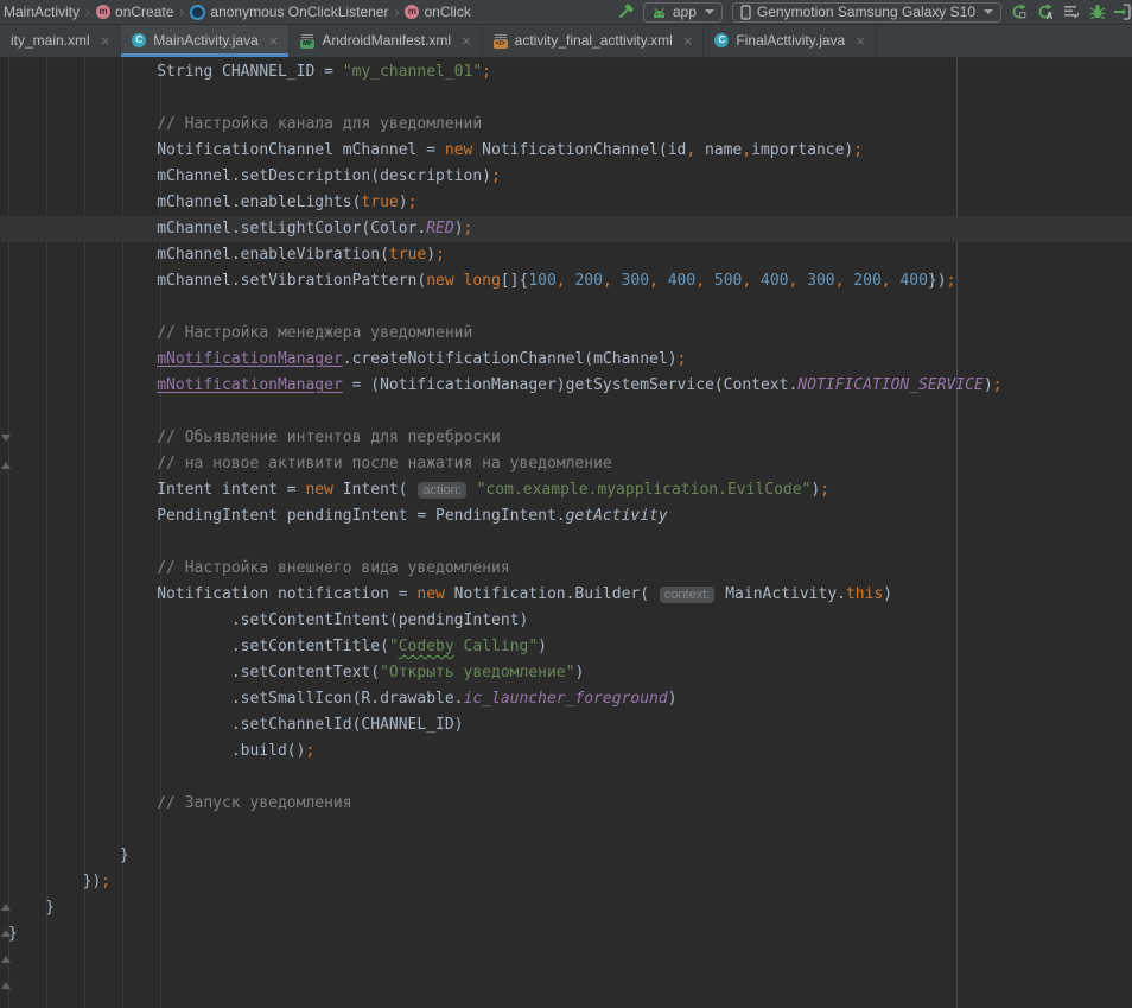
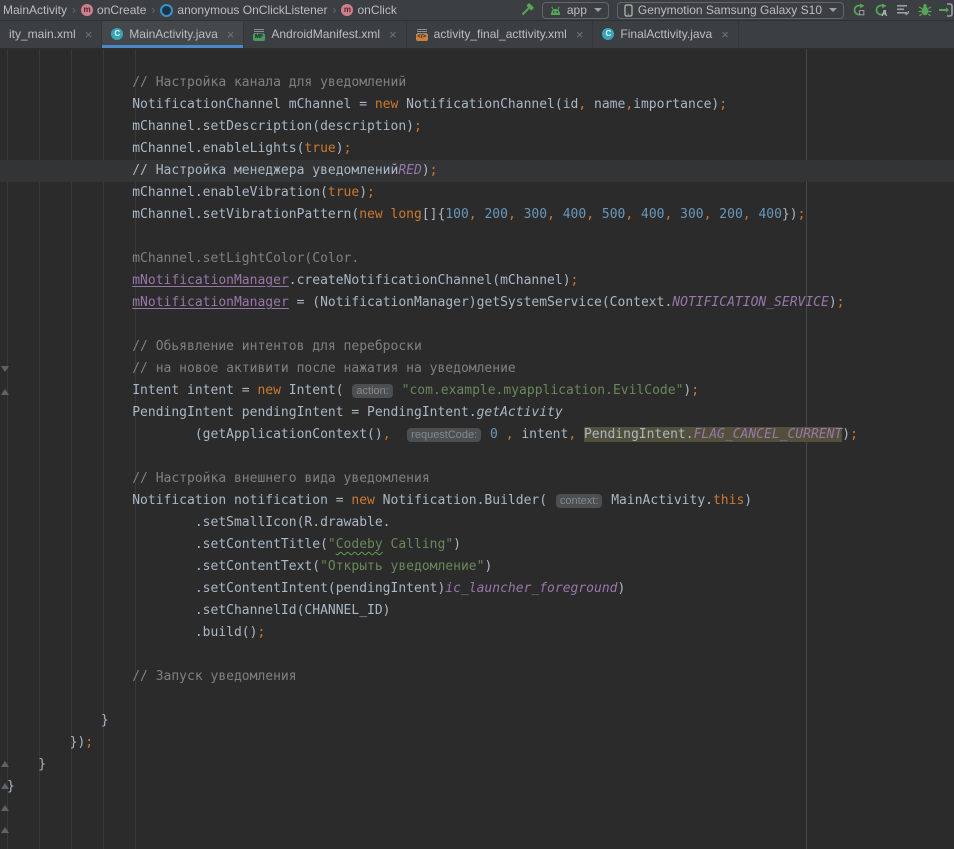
  MainActivity
  ›
  m
  onCreate
  ›
  anonymous OnClickListener
  ›
  m
  onClick
  app
  Genymotion Samsung Galaxy S10
  A
  ity_main.xml
  ×
  C
  MainActivity.java
  ×
  AndroidManifest.xml
  ×
  activity_final_acttivity.xml
  ×
  C
  FinalActtivity.java
  ×
- String CHANNEL_ID = "my_channel_01";
  // Настройка канала для уведомлений
  NotificationChannel mChannel = new NotificationChannel(id, name,importance);
  mChannel.setDescription(description);
  mChannel.enableLights(true);
- mChannel.setLightColor(Color.RED);
+ // Настройка менеджера уведомленийRED);
  mChannel.enableVibration(true);
  mChannel.setVibrationPattern(new long[]{100, 200, 300, 400, 500, 400, 300, 200, 400});
- // Настройка менеджера уведомлений
+ mChannel.setLightColor(Color.
  mNotificationManager.createNotificationChannel(mChannel);
  mNotificationManager = (NotificationManager)getSystemService(Context.NOTIFICATION_SERVICE);
  // Обьявление интентов для переброски
  // на новое активити после нажатия на уведомление
  Intent intent = new Intent( action: "com.example.myapplication.EvilCode");
  PendingIntent pendingIntent = PendingIntent.getActivity
+ (getApplicationContext(), requestCode: 0 , intent, PendingIntent.FLAG_CANCEL_CURRENT);
  // Настройка внешнего вида уведомления
  Notification notification = new Notification.Builder( context: MainActivity.this)
- .setContentIntent(pendingIntent)
+ .setSmallIcon(R.drawable.
  .setContentTitle("Codeby Calling")
  .setContentText("Открыть уведомление")
- .setSmallIcon(R.drawable.ic_launcher_foreground)
+ .setContentIntent(pendingIntent)ic_launcher_foreground)
  .setChannelId(CHANNEL_ID)
  .build();
  // Запуск уведомления
  }
  });
  }
  }
